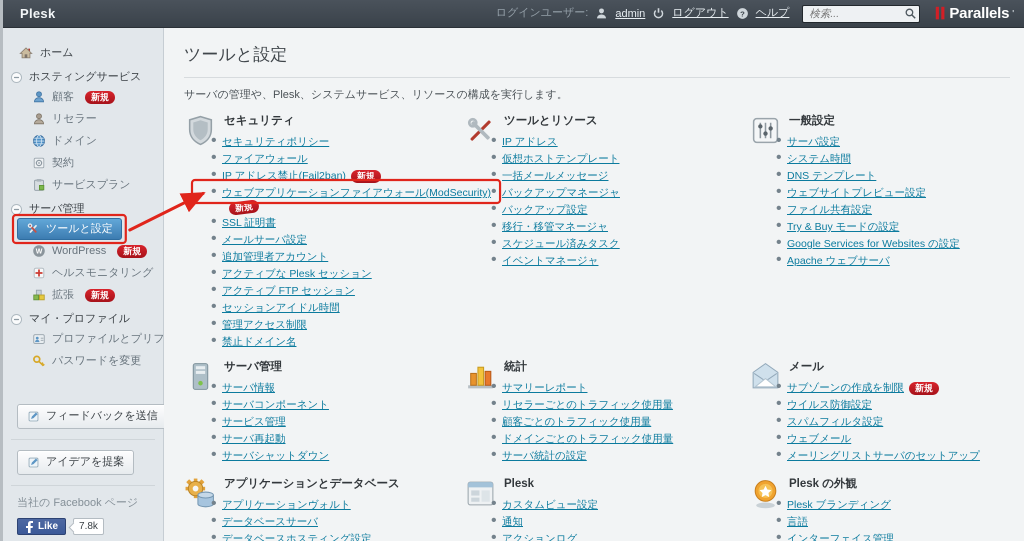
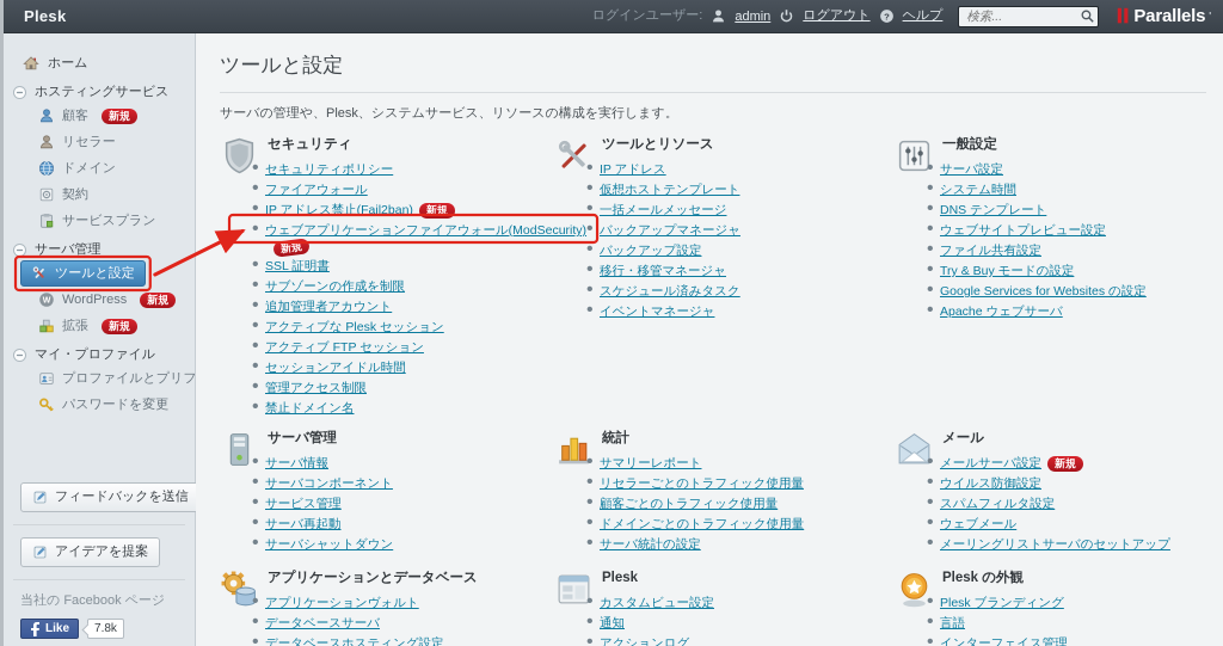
  Plesk
  ログインユーザー:
  admin
  ログアウト
  ?
  ヘルプ
  検索...
  Parallels
  '
  ホーム
  ホスティングサービス
  顧客
  新規
  リセラー
  ドメイン
  契約
  サービスプラン
  サーバ管理
  ツールと設定
  WordPress
  新規
- ヘルスモニタリング
  拡張
  新規
  マイ・プロファイル
  プロファイルとプリフ
  パスワードを変更
  フィードバックを送信
  アイデアを提案
  当社の Facebook ページ
  Like
  7.8k
  ツールと設定
  サーバの管理や、Plesk、システムサービス、リソースの構成を実行します。
  セキュリティ
  セキュリティポリシー
  ファイアウォール
  IP アドレス禁止(Fail2ban) 新規
  ウェブアプリケーションファイアウォール(ModSecurity)
  SSL 証明書
- メールサーバ設定
+ サブゾーンの作成を制限
  追加管理者アカウント
  アクティブな Plesk セッション
  アクティブ FTP セッション
  セッションアイドル時間
  管理アクセス制限
  禁止ドメイン名
  ツールとリソース
  IP アドレス
  仮想ホストテンプレート
  一括メールメッセージ
  バックアップマネージャ
  バックアップ設定
  移行・移管マネージャ
  スケジュール済みタスク
  イベントマネージャ
  一般設定
  サーバ設定
  システム時間
  DNS テンプレート
  ウェブサイトプレビュー設定
  ファイル共有設定
  Try & Buy モードの設定
  Google Services for Websites の設定
  Apache ウェブサーバ
  サーバ管理
  サーバ情報
  サーバコンポーネント
  サービス管理
  サーバ再起動
  サーバシャットダウン
  統計
  サマリーレポート
  リセラーごとのトラフィック使用量
  顧客ごとのトラフィック使用量
  ドメインごとのトラフィック使用量
  サーバ統計の設定
  メール
- サブゾーンの作成を制限 新規
+ メールサーバ設定 新規
  ウイルス防御設定
  スパムフィルタ設定
  ウェブメール
  メーリングリストサーバのセットアップ
  アプリケーションとデータベース
  アプリケーションヴォルト
  データベースサーバ
  データベースホスティング設定
  Plesk
  カスタムビュー設定
  通知
  アクションログ
  Plesk の外観
  Plesk ブランディング
  言語
  インターフェイス管理
